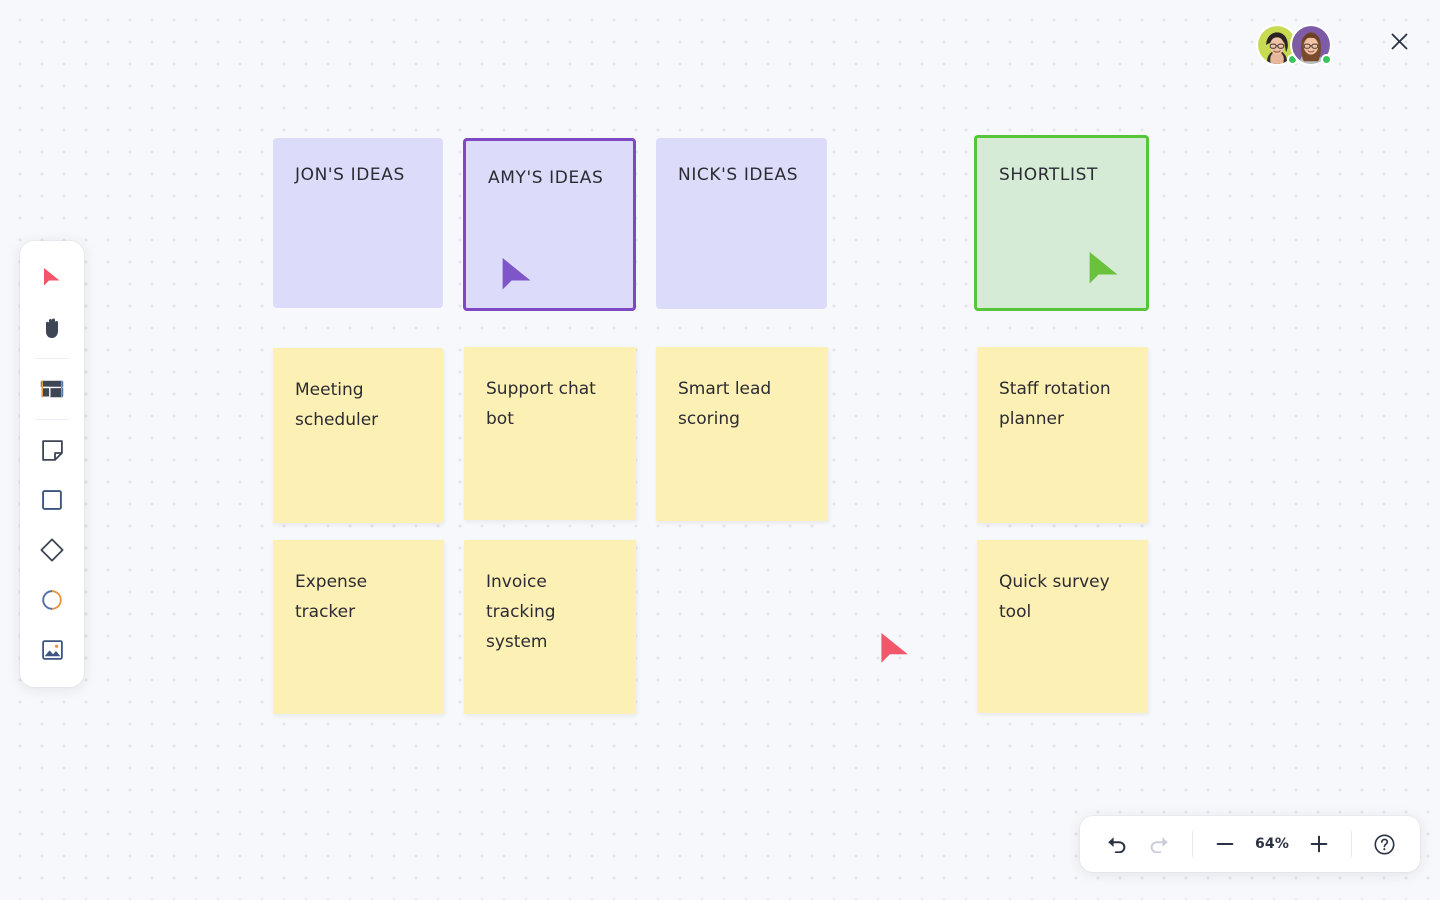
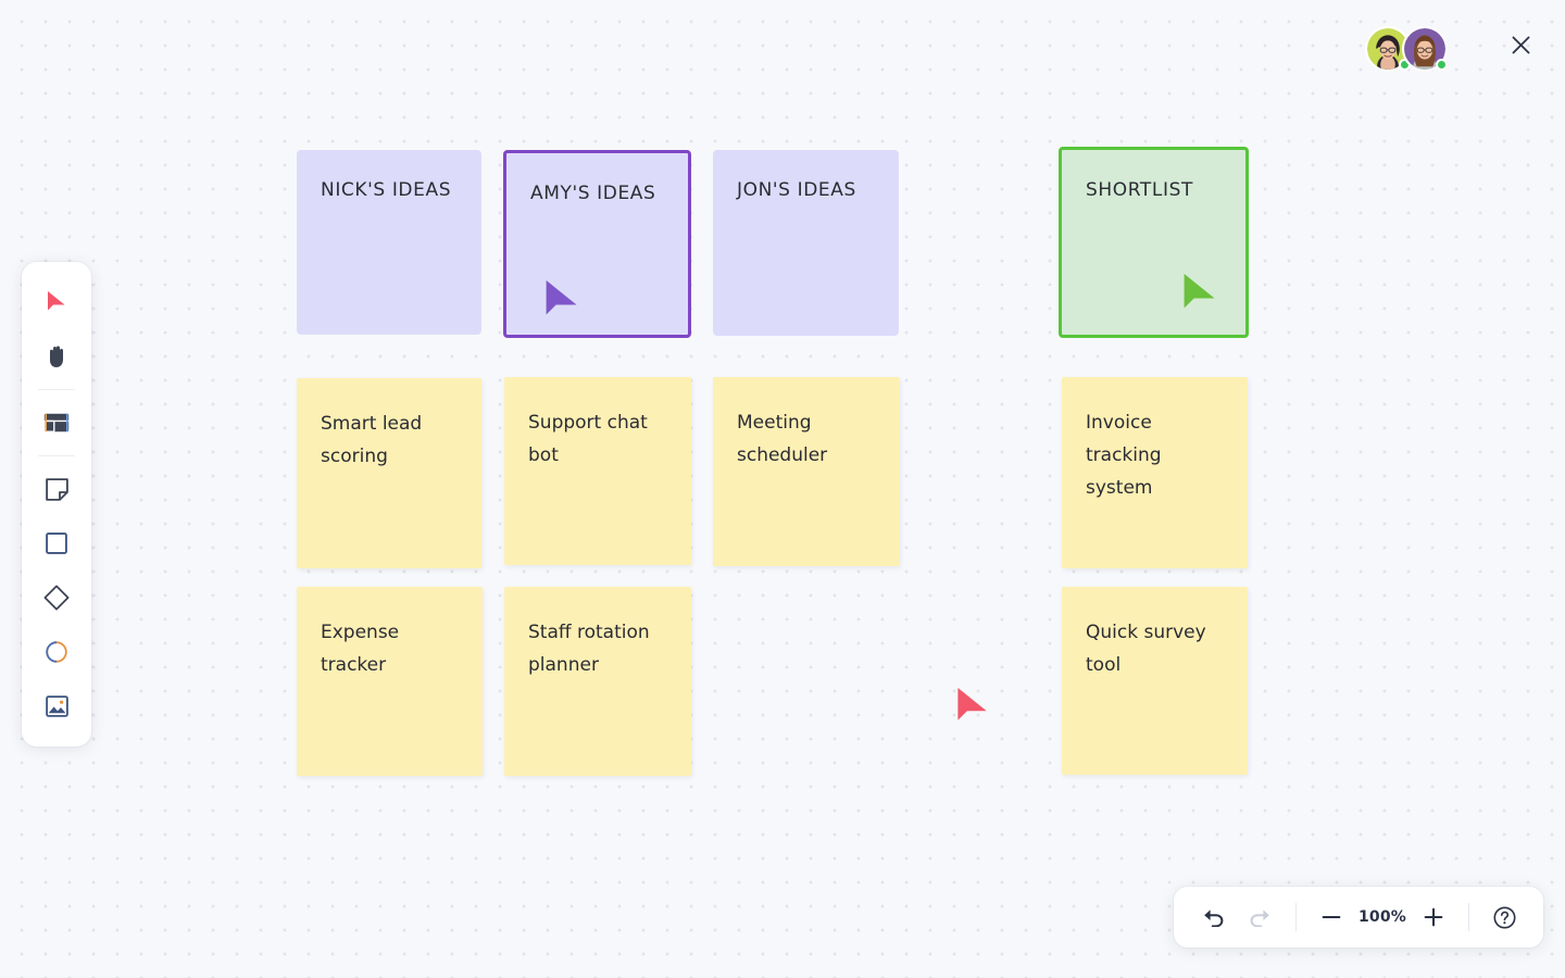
- JON'S IDEAS
+ NICK'S IDEAS
  AMY'S IDEAS
- NICK'S IDEAS
+ JON'S IDEAS
  SHORTLIST
- Meeting scheduler
+ Smart lead scoring
  Support chat bot
- Smart lead scoring
+ Meeting scheduler
- Staff rotation planner
+ Invoice tracking system
  Expense tracker
- Invoice tracking system
+ Staff rotation planner
  Quick survey tool
- 64%
+ 100%
